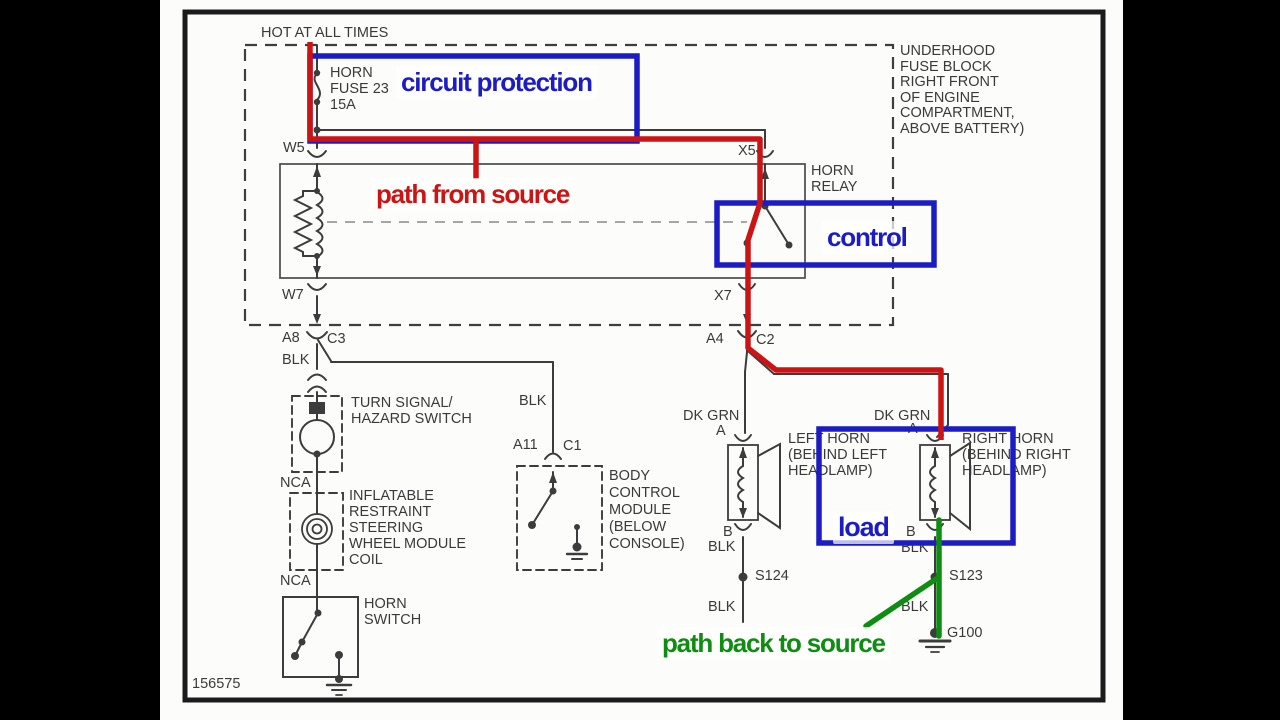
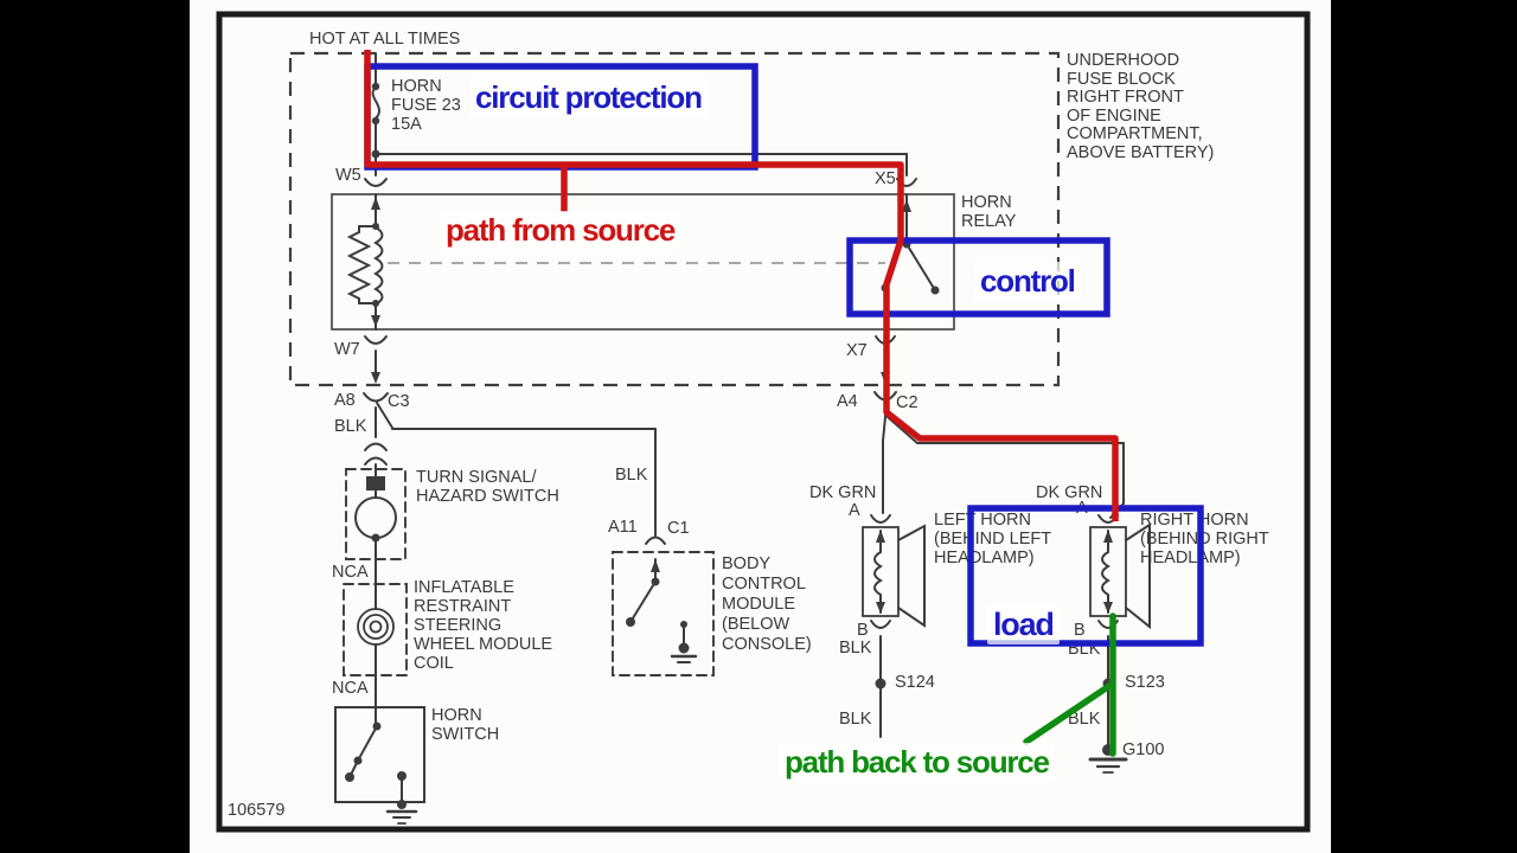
  HOT AT ALL TIMES
  HORN
  FUSE 23
  15A
  UNDERHOOD
  FUSE BLOCK
  RIGHT FRONT
  OF ENGINE
  COMPARTMENT,
  ABOVE BATTERY)
  W5
  X5
  HORN
  RELAY
  W7
  X7
  A8
  C3
  BLK
  A4
  C2
  BLK
  A11
  C1
  BODY
  CONTROL
  MODULE
  (BELOW
  CONSOLE)
  TURN SIGNAL/
  HAZARD SWITCH
  NCA
  INFLATABLE
  RESTRAINT
  STEERING
  WHEEL MODULE
  COIL
  NCA
  HORN
  SWITCH
- 156575
+ 106579
  DK GRN
  A
  DK GRN
  LEF HORN
  (BEIND LEFT
  HEADLAMP)
  RIGHT HORN
  (BEHIND RIGHT
  HEADLMP)
  B
  BLK
  S124
  BLK
  B
  BLK
  S123
  BLK
  G100
  circuit protection
  path from source
  control
  load
  path back to source
